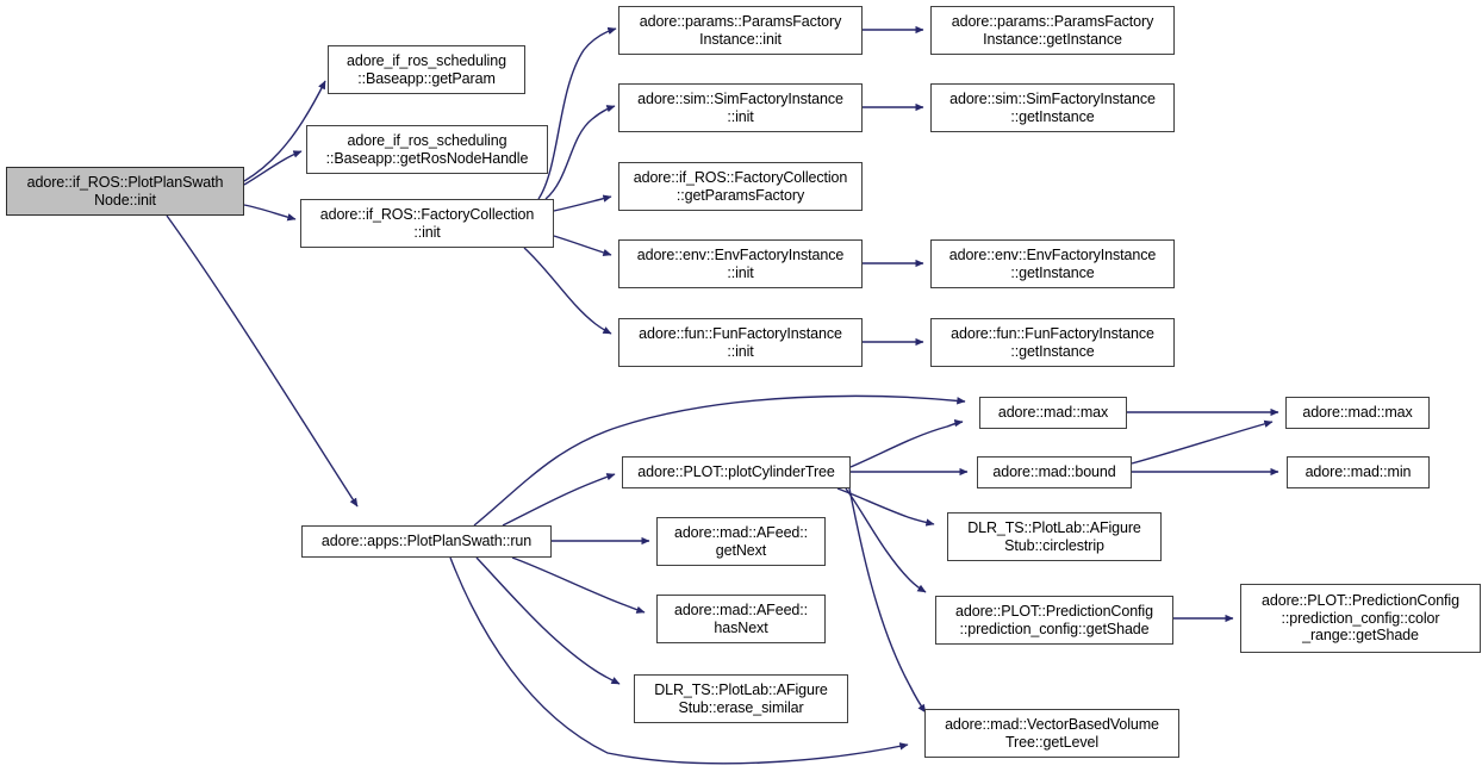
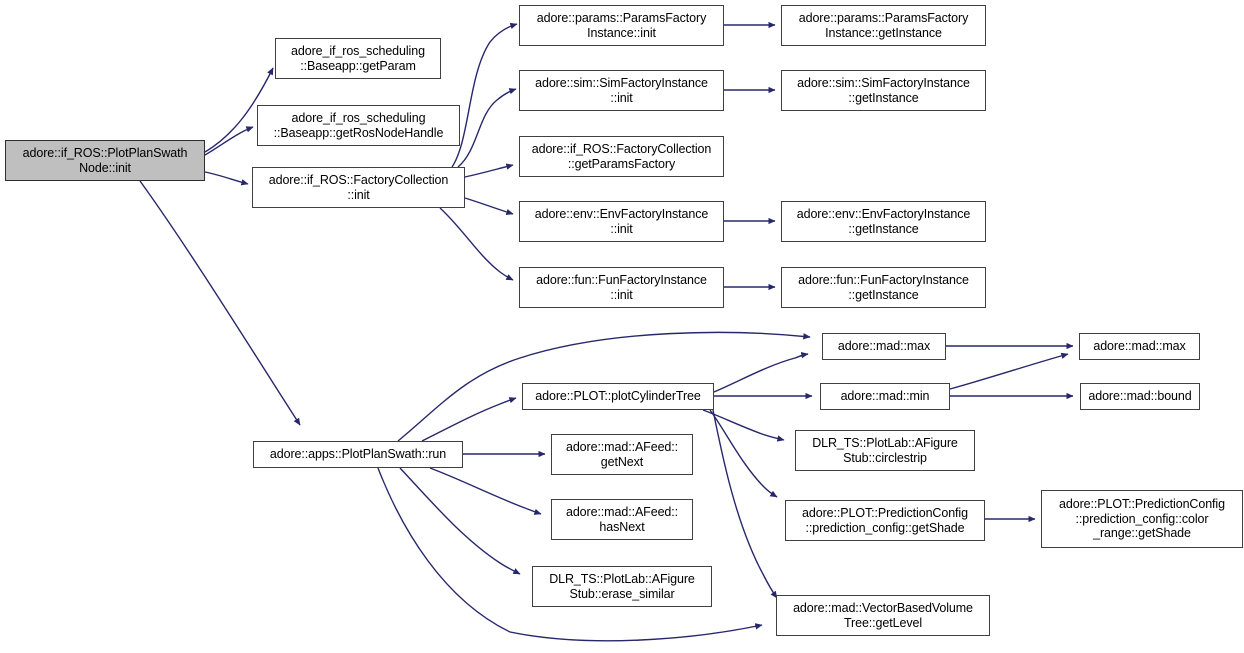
  adore::if_ROS::PlotPlanSwath
  Node::init
  adore_if_ros_scheduling
  ::Baseapp::getParam
  adore_if_ros_scheduling
  ::Baseapp::getRosNodeHandle
  adore::if_ROS::FactoryCollection
  ::init
  adore::params::ParamsFactory
  Instance::init
  adore::sim::SimFactoryInstance
  ::init
  adore::if_ROS::FactoryCollection
  ::getParamsFactory
  adore::env::EnvFactoryInstance
  ::init
  adore::fun::FunFactoryInstance
  ::init
  adore::params::ParamsFactory
  Instance::getInstance
  adore::sim::SimFactoryInstance
  ::getInstance
  adore::env::EnvFactoryInstance
  ::getInstance
  adore::fun::FunFactoryInstance
  ::getInstance
  adore::apps::PlotPlanSwath::run
  adore::PLOT::plotCylinderTree
  adore::mad::AFeed::
  getNext
  adore::mad::AFeed::
  hasNext
  DLR_TS::PlotLab::AFigure
  Stub::erase_similar
  adore::mad::max
- adore::mad::bound
+ adore::mad::min
  DLR_TS::PlotLab::AFigure
  Stub::circlestrip
  adore::PLOT::PredictionConfig
  ::prediction_config::getShade
  adore::mad::VectorBasedVolume
  Tree::getLevel
  adore::mad::max
- adore::mad::min
+ adore::mad::bound
  adore::PLOT::PredictionConfig
  ::prediction_config::color
  _range::getShade
